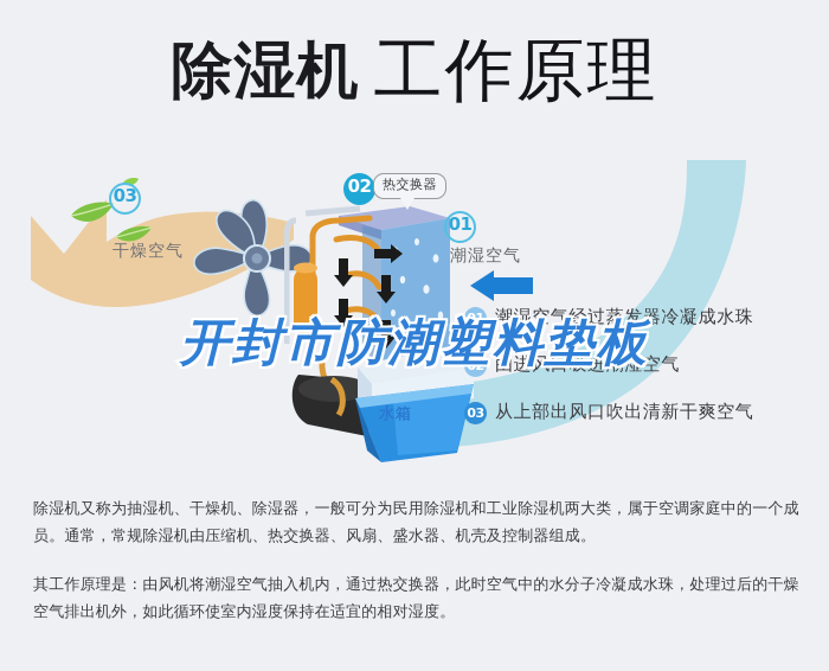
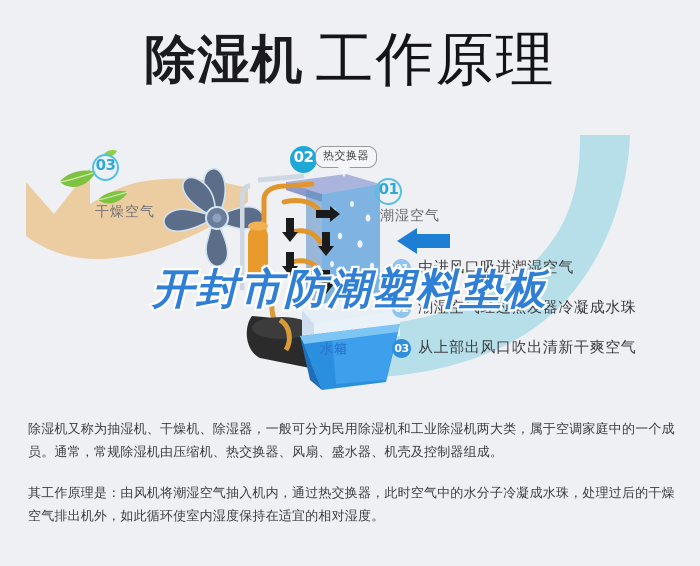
  除湿机 工作原理
  03
  02
  01
  热交换器
  干燥空气
  潮湿空气
  水箱
  01
- 潮湿空气经过蒸发器冷凝成水珠
+ 由进风口吸进潮湿空气
  02
- 由进风口吸进潮湿空气
+ 潮湿空气经过蒸发器冷凝成水珠
  03
  从上部出风口吹出清新干爽空气
  开封市防潮塑料垫板
  除湿机又称为抽湿机、干燥机、除湿器，一般可分为民用除湿机和工业除湿机两大类，属于空调家庭中的一个成员。通常，常规除湿机由压缩机、热交换器、风扇、盛水器、机壳及控制器组成。
  其工作原理是：由风机将潮湿空气抽入机内，通过热交换器，此时空气中的水分子冷凝成水珠，处理过后的干燥空气排出机外，如此循环使室内湿度保持在适宜的相对湿度。
